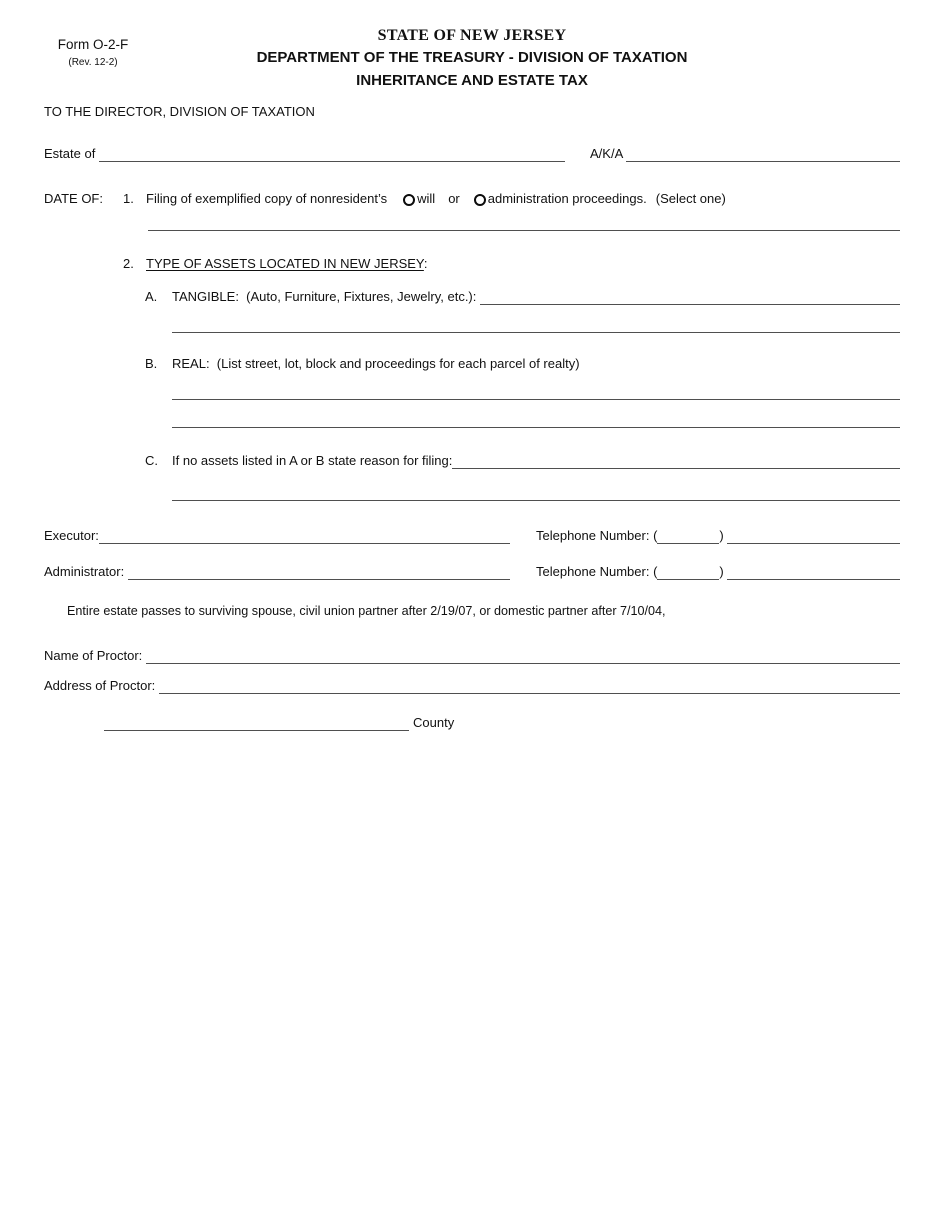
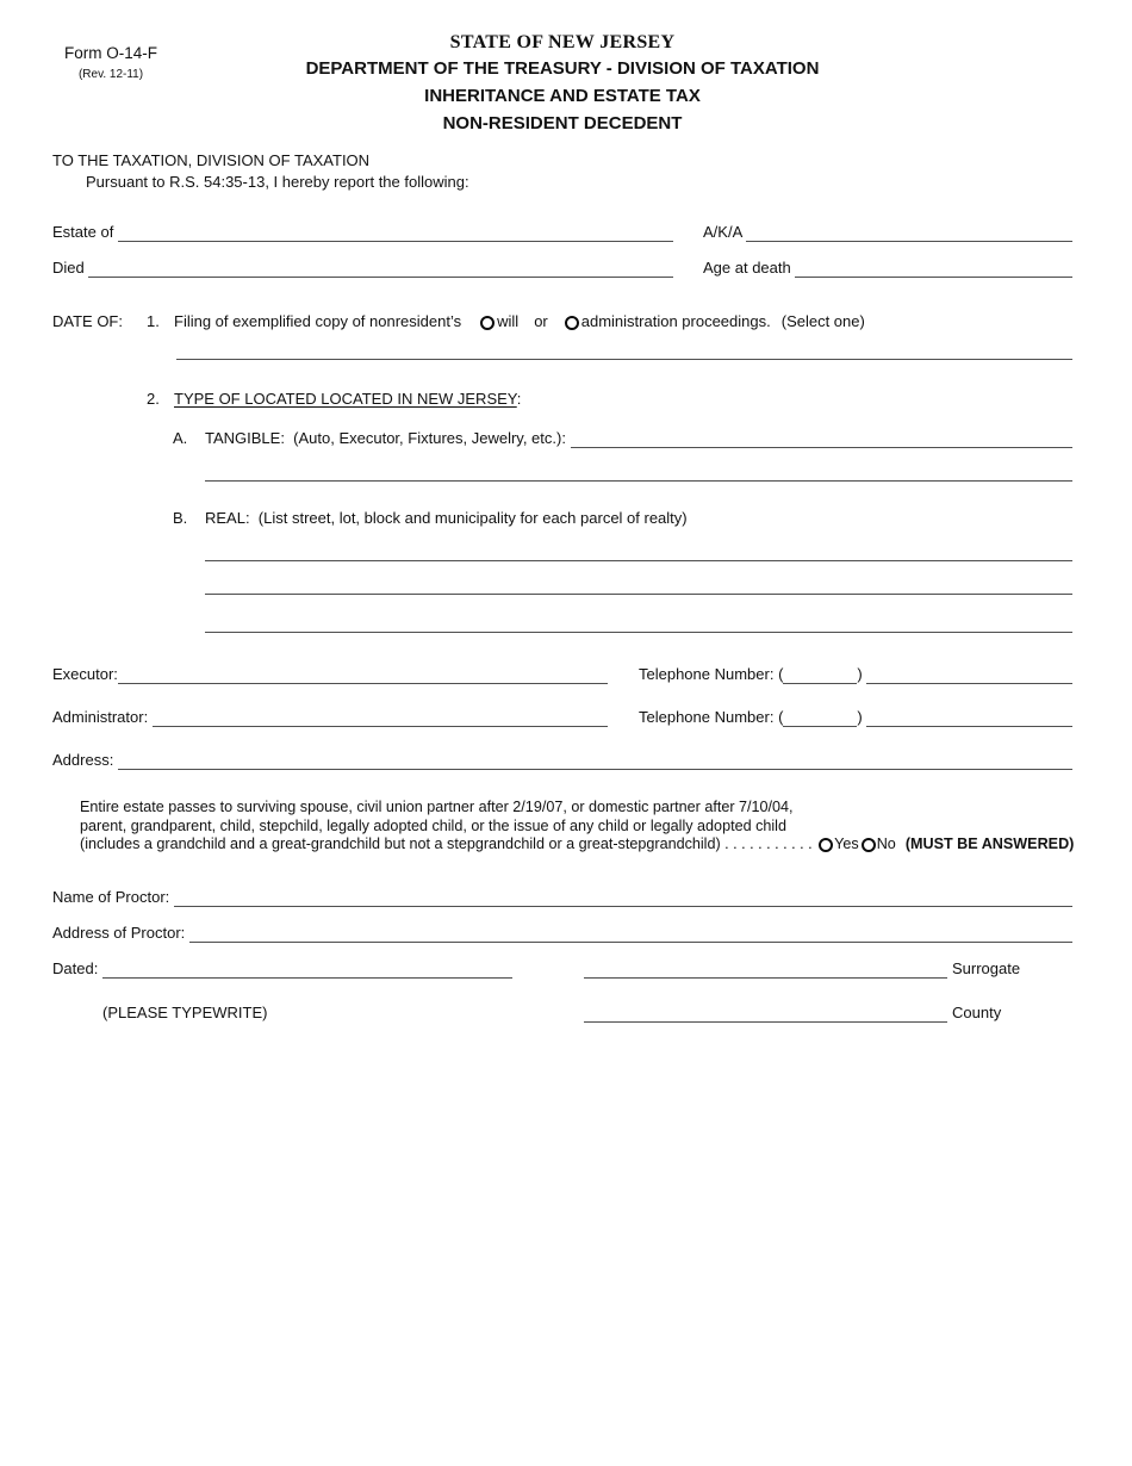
- Form O-2-F
+ Form O-14-F
- (Rev. 12-2)
+ (Rev. 12-11)
  STATE OF NEW JERSEY
  DEPARTMENT OF THE TREASURY - DIVISION OF TAXATION
  INHERITANCE AND ESTATE TAX
+ NON-RESIDENT DECEDENT
- TO THE DIRECTOR, DIVISION OF TAXATION
+ TO THE TAXATION, DIVISION OF TAXATION
+ Pursuant to R.S. 54:35-13, I hereby report the following:
  Estate of
  A/K/A
+ Died
+ Age at death
  DATE OF:
  1.
  Filing of exemplified copy of nonresident’s
  will
  or
  administration proceedings.
  (Select one)
  2.
- TYPE OF ASSETS LOCATED IN NEW JERSEY:
+ TYPE OF LOCATED LOCATED IN NEW JERSEY:
  A.
- TANGIBLE: (Auto, Furniture, Fixtures, Jewelry, etc.):
+ TANGIBLE: (Auto, Executor, Fixtures, Jewelry, etc.):
  B.
- REAL: (List street, lot, block and proceedings for each parcel of realty)
+ REAL: (List street, lot, block and municipality for each parcel of realty)
- C.
- If no assets listed in A or B state reason for filing:
  Executor:
  Telephone Number: (
  )
  Administrator:
  Telephone Number: (
  )
+ Address:
  Entire estate passes to surviving spouse, civil union partner after 2/19/07, or domestic partner after 7/10/04,
+ parent, grandparent, child, stepchild, legally adopted child, or the issue of any child or legally adopted child
+ (includes a grandchild and a great-grandchild but not a stepgrandchild or a great-stepgrandchild)
+ . . . . . . . . . . .
+ Yes
+ No
+ (MUST BE ANSWERED)
  Name of Proctor:
  Address of Proctor:
+ Dated:
+ Surrogate
+ (PLEASE TYPEWRITE)
  County
